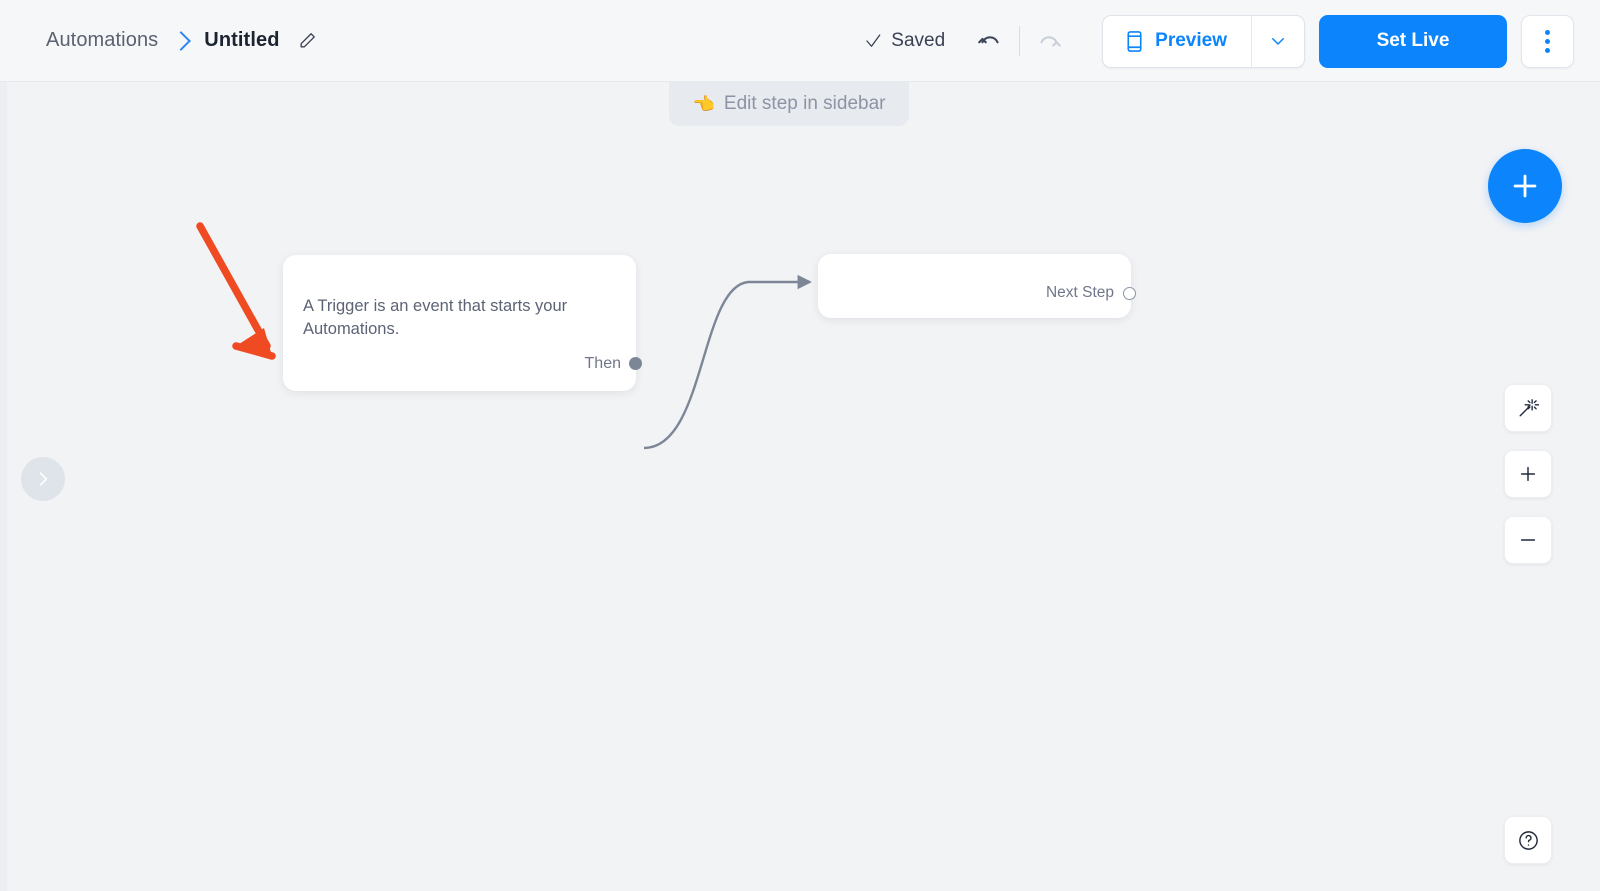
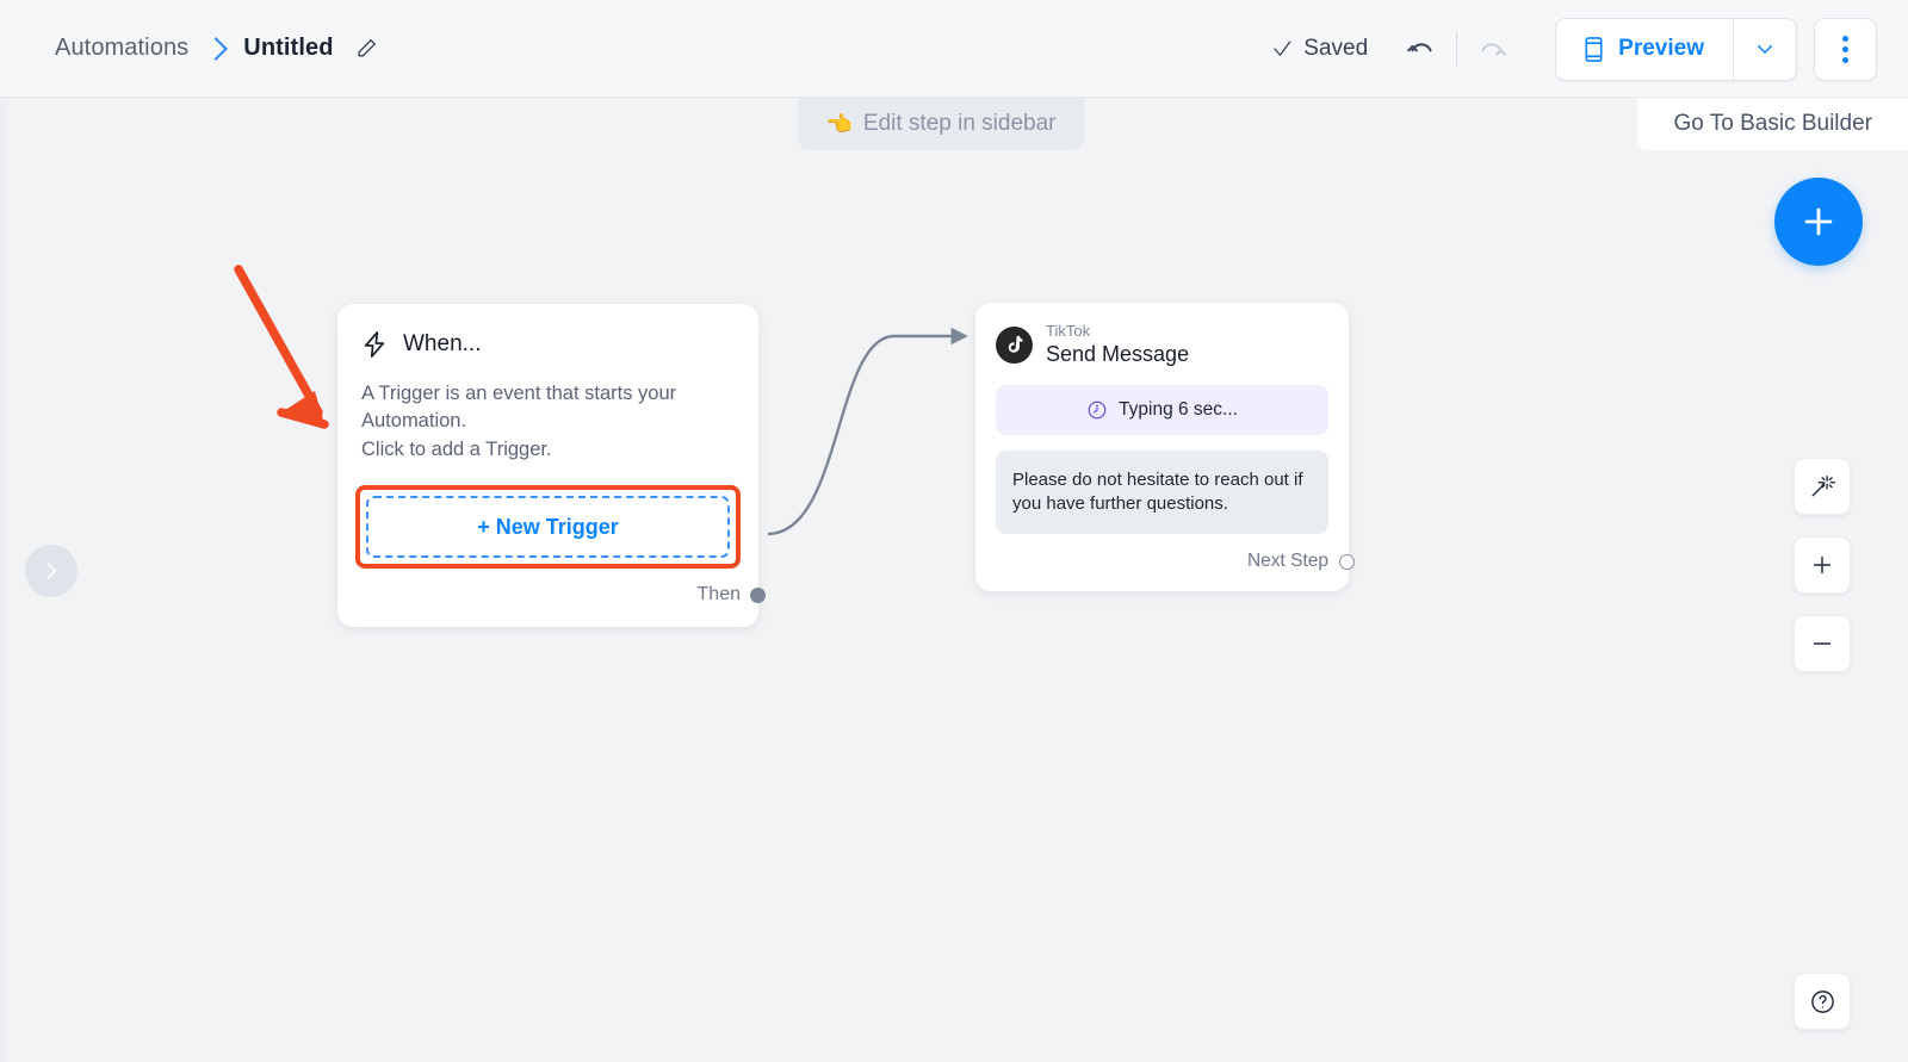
  Automations
  Untitled
  Saved
  Preview
- Set Live
  👈
  Edit step in sidebar
+ Go To Basic Builder
+ When...
- A Trigger is an event that starts your Automations.
+ A Trigger is an event that starts your Automation.
+ Click to add a Trigger.
+ + New Trigger
  Then
+ TikTok
+ Send Message
+ Typing 6 sec...
+ Please do not hesitate to reach out if you have further questions.
  Next Step
